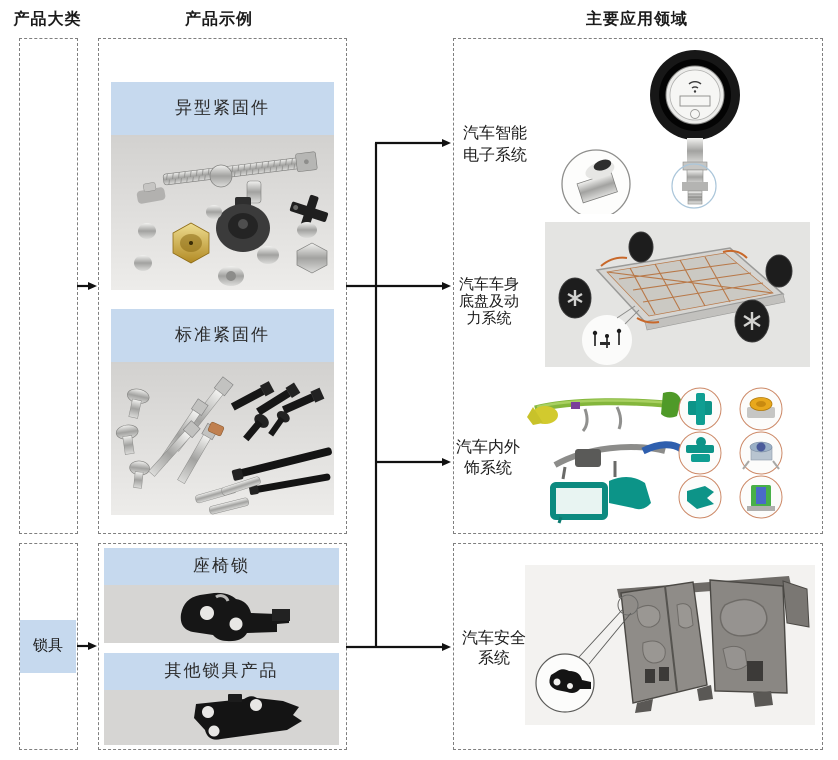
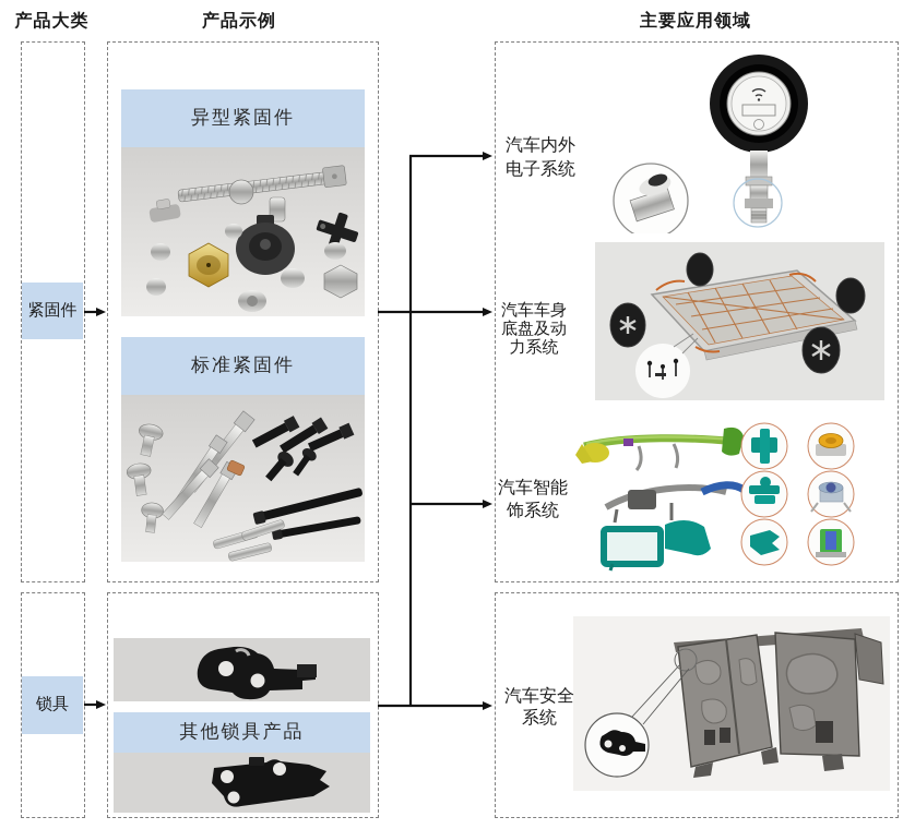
  产品大类
  产品示例
  主要应用领域
+ 紧固件
  锁具
  异型紧固件
  标准紧固件
- 座椅锁
  其他锁具产品
- 汽车智能
+ 汽车内外
  电子系统
  汽车车身
  底盘及动
  力系统
- 汽车内外
+ 汽车智能
  饰系统
  汽车安全
  系统
